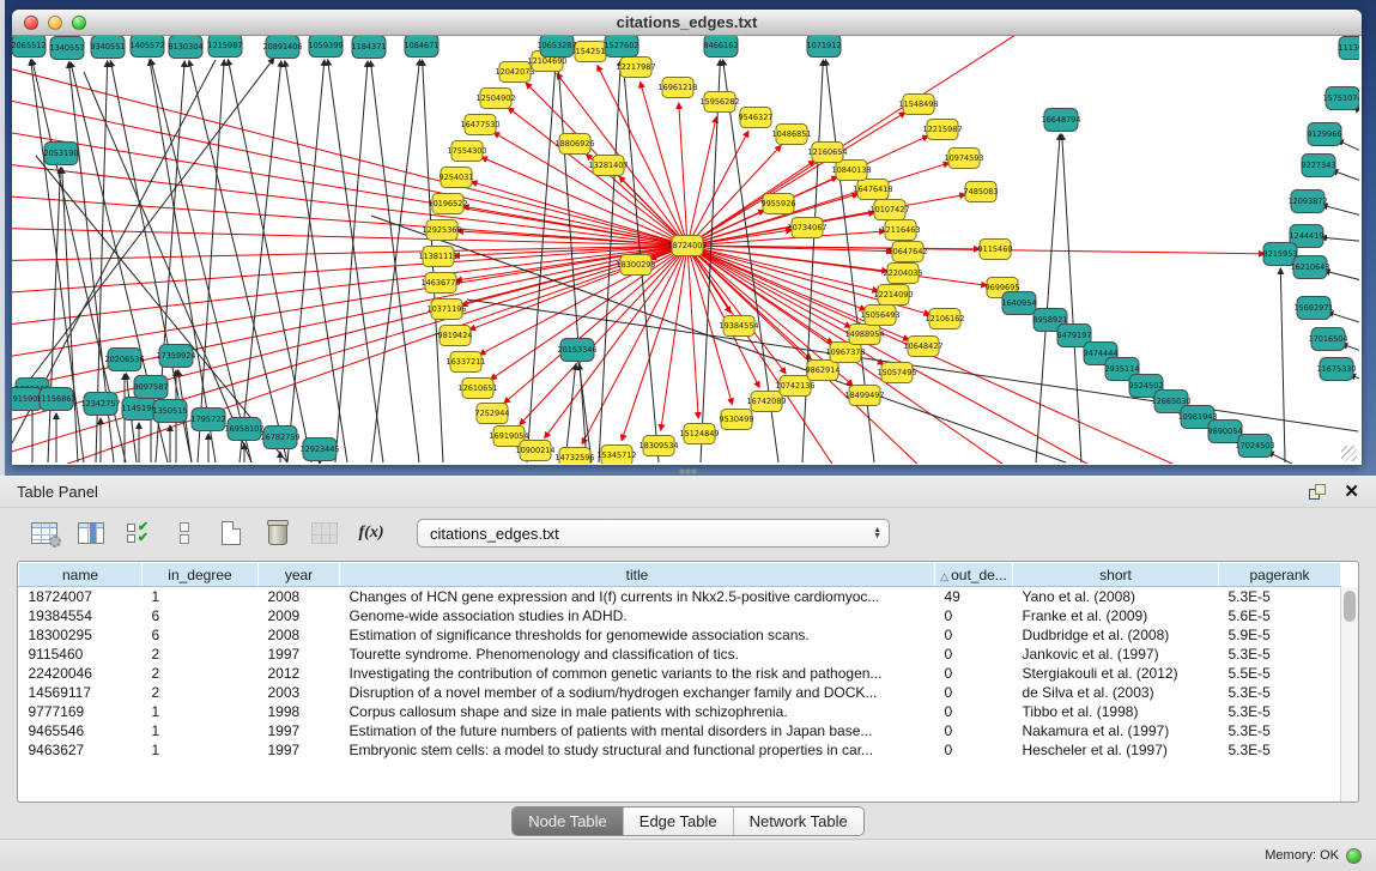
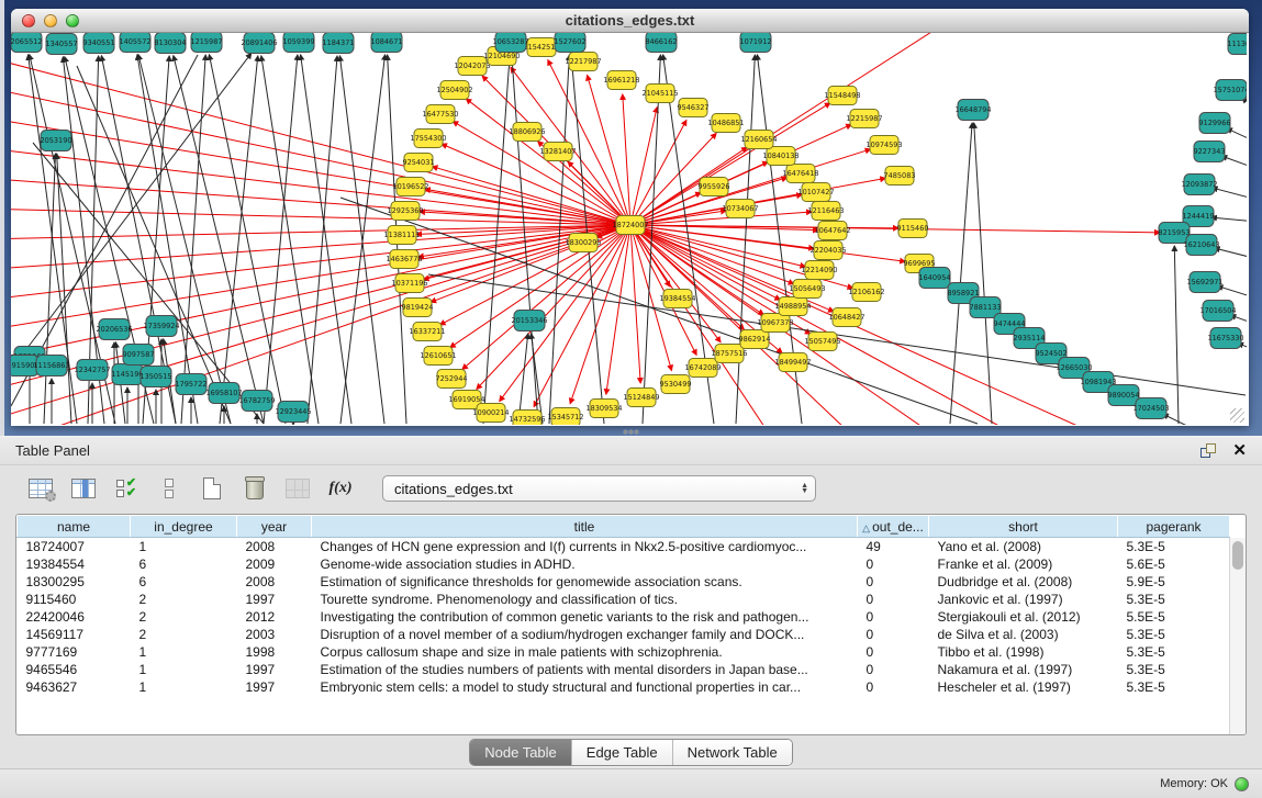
  citations_edges.txt
  18724007
  12042073
  12504902
  16477530
  9254031
  10196522
  12925369
  11381111
  14636778
  10371196
  9819424
  16337211
  12610651
  7252944
  16919054
  10900214
  14732596
  15345712
  18309534
  15124849
  9530499
  16742089
- 10742136
+ 18757516
  9862914
  10967378
  14988954
  15056493
  12214090
  22204035
  10647642
  12116463
  10107427
  16476418
  10840138
  10486851
  9546327
- 15956282
+ 21045115
  16961218
  12217987
  154251
  12104690
  18300295
  19384554
  18806926
  13281407
  9955926
  10734067
  11548498
  12215987
  10974593
  7485083
  9115460
  9699695
  18499497
  15057495
  10648427
  12106162
  2065512
  1340557
  9340551
  1405572
  8130304
  1215987
  20891406
  1059399
  1184371
  1084671
  10653287
  1527602
  8466162
  1071912
  16648794
  1575107
  9129966
  9227343
  12093872
  1244419
  8215953
  16210643
  15692971
  17016504
  11675330
  1640954
  8958921
- 6479197
+ 7881133
  9474444
  2935114
  9524502
  12665030
  10981943
  9890054
  17024503
  91590
  11156863
  12342757
  20206536
  114519
  9097587
  17359924
  1350515
  1795722
  16958107
  16782759
  12923445
  20153346
  Table Panel
  ✕
  ✔
  ✔
  f(x)
  citations_edges.txt
  name	in_degree	year	title	△ out_de...	short	pagerank
  18724007	1	2008	Changes of HCN gene expression and I(f) currents in Nkx2.5-positive cardiomyoc...	49	Yano et al. (2008)	5.3E-5
  19384554	6	2009	Genome-wide association studies in ADHD.	0	Franke et al. (2009)	5.6E-5
  18300295	6	2008	Estimation of significance thresholds for genomewide association scans.	0	Dudbridge et al. (2008)	5.9E-5
  9115460	2	1997	Tourette syndrome. Phenomenology and classification of tics.	0	Jankovic et al. (1997)	5.3E-5
  22420046	2	2012	Investigating the contribution of common genetic variants to the risk and pathogen...	0	Stergiakouli et al. (2012)	5.5E-5
  14569117	2	2003	Disruption of a novel member of a sodium/hydrogen exchanger family and DOCK...	0	de Silva et al. (2003)	5.3E-5
  9777169	1	1998	Corpus callosum shape and size in male patients with schizophrenia.	0	Tibbo et al. (1998)	5.3E-5
- 9465546	1	1997	Estimation of the future numbers of patients with mental disorders in Japan base...	0	Nakamura et al. (1997)	5.3E-5
+ 9465546	1	1997	Estimation of the studies numbers of patients with mental disorders in Japan base...	0	Nakamura et al. (1997)	5.3E-5
  9463627	1	1997	Embryonic stem cells: a model to study structural and functional properties in car...	0	Hescheler et al. (1997)	5.3E-5
  Node Table
  Edge Table
  Network Table
  Memory: OK
